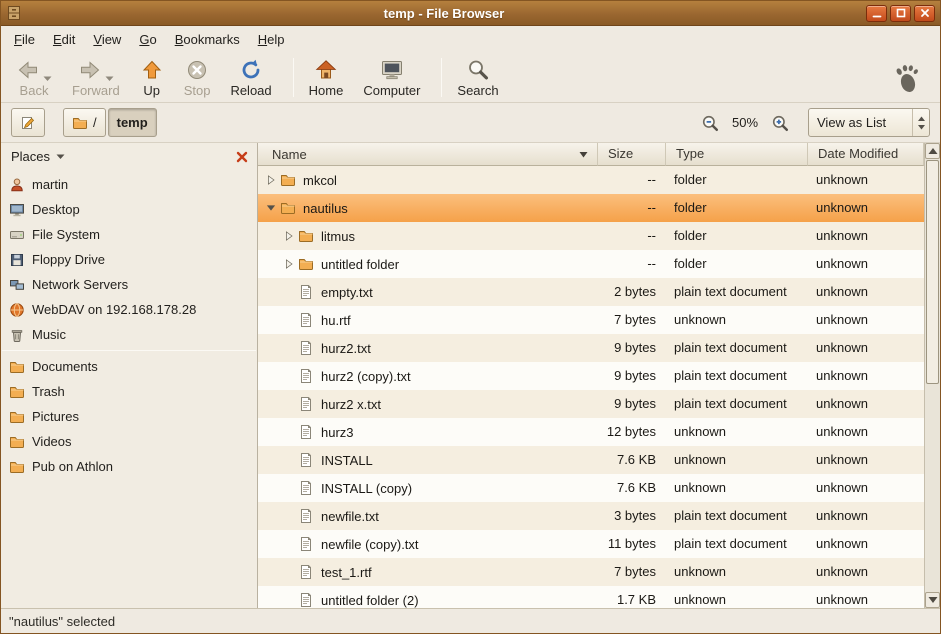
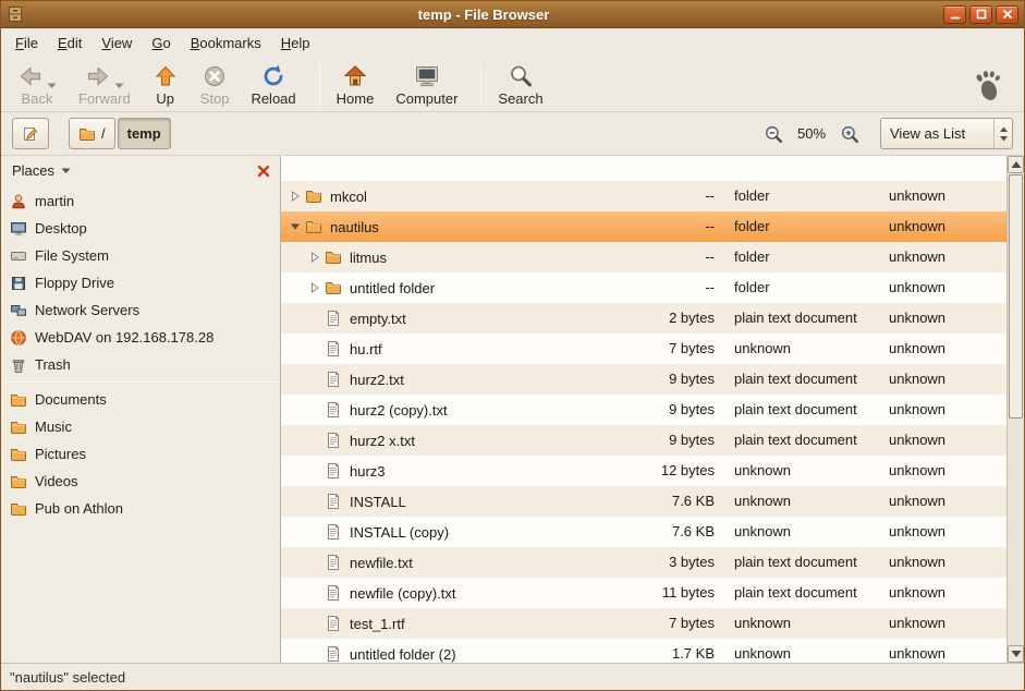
  temp - File Browser
  File
  Edit
  View
  Go
  Bookmarks
  Help
  Back
  Forward
  Up
  Stop
  Reload
  Home
  Computer
  Search
  /
  temp
  50%
  View as List
  Places
  martin
  Desktop
  File System
  Floppy Drive
  Network Servers
  WebDAV on 192.168.178.28
- Music
+ Trash
  Documents
- Trash
+ Music
  Pictures
  Videos
  Pub on Athlon
- Name
- Size
- Type
- Date Modified
  mkcol
  --
  folder
  unknown
  nautilus
  --
  folder
  unknown
  litmus
  --
  folder
  unknown
  untitled folder
  --
  folder
  unknown
  empty.txt
  2 bytes
  plain text document
  unknown
  hu.rtf
  7 bytes
  unknown
  unknown
  hurz2.txt
  9 bytes
  plain text document
  unknown
  hurz2 (copy).txt
  9 bytes
  plain text document
  unknown
  hurz2 x.txt
  9 bytes
  plain text document
  unknown
  hurz3
  12 bytes
  unknown
  unknown
  INSTALL
  7.6 KB
  unknown
  unknown
  INSTALL (copy)
  7.6 KB
  unknown
  unknown
  newfile.txt
  3 bytes
  plain text document
  unknown
  newfile (copy).txt
  11 bytes
  plain text document
  unknown
  test_1.rtf
  7 bytes
  unknown
  unknown
  untitled folder (2)
  1.7 KB
  unknown
  unknown
  "nautilus" selected
